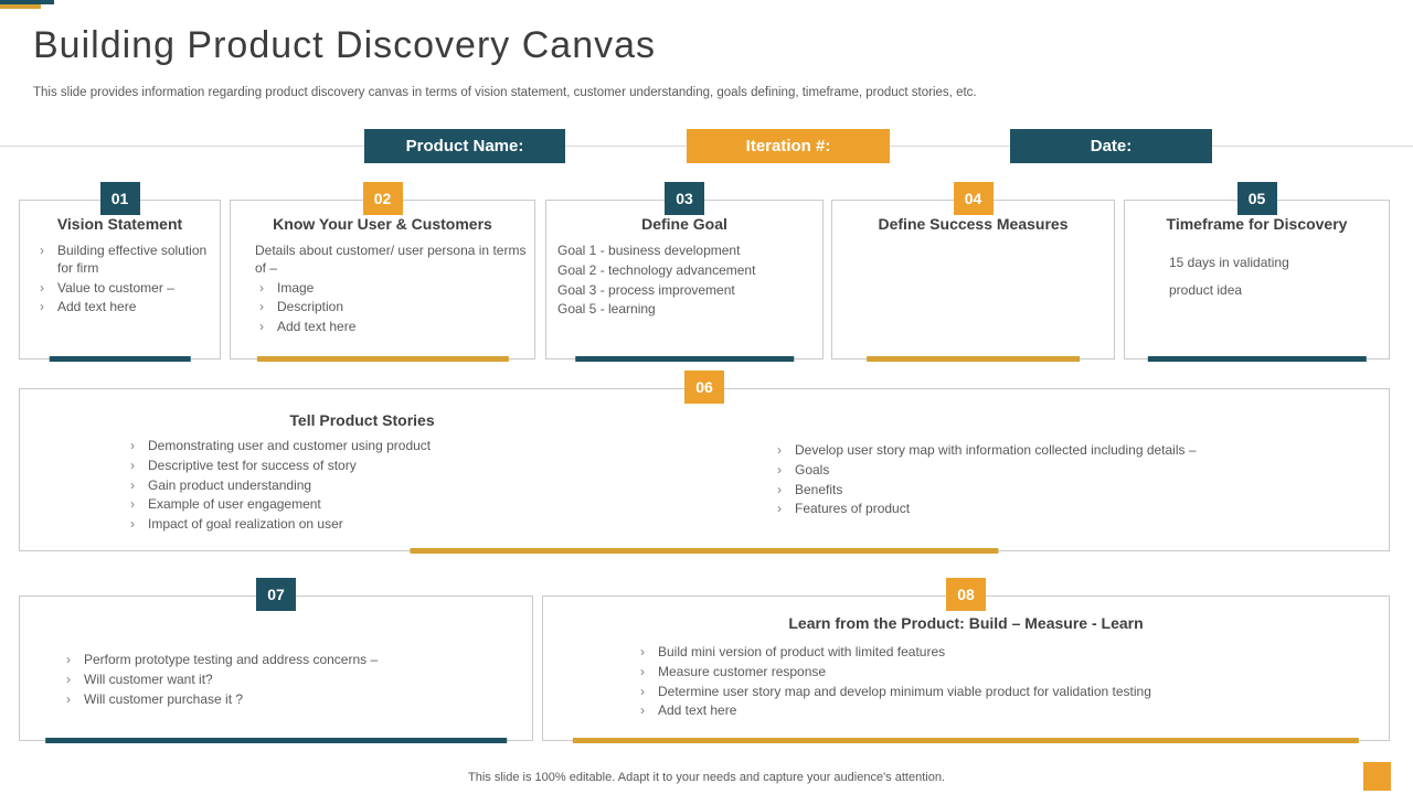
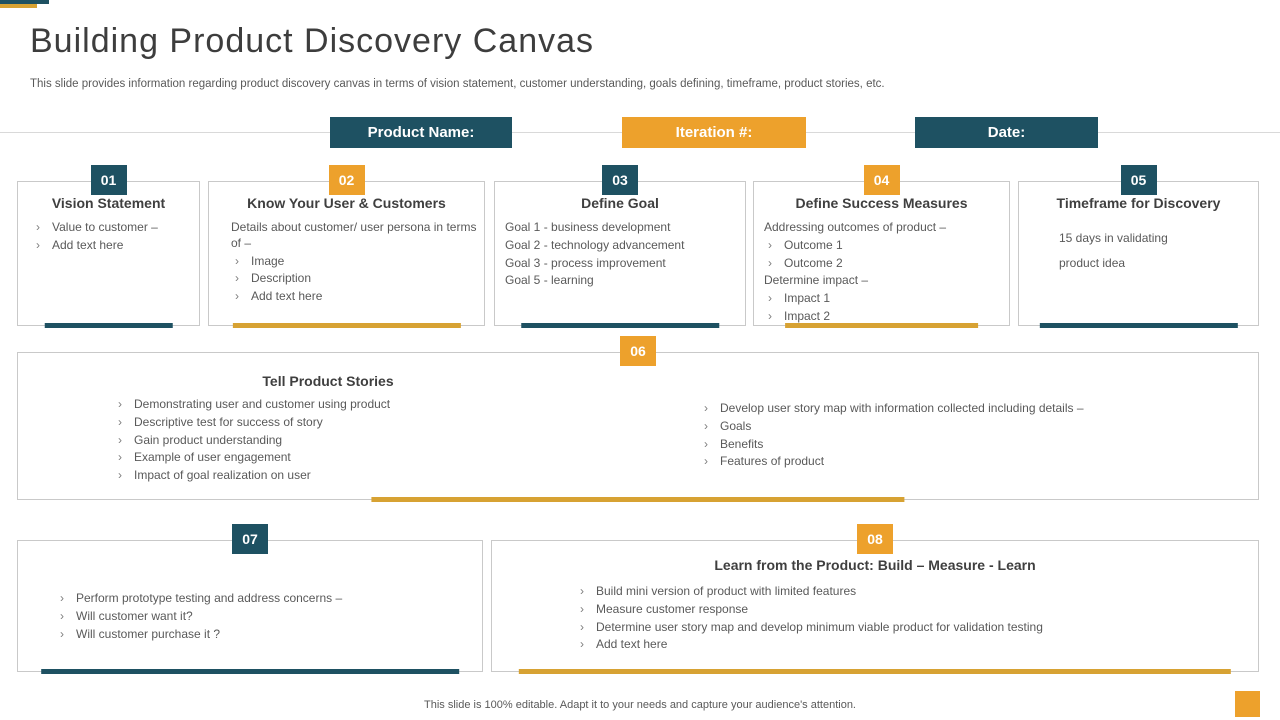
  Building Product Discovery Canvas
  This slide provides information regarding product discovery canvas in terms of vision statement, customer understanding, goals defining, timeframe, product stories, etc.
  Product Name:
  Iteration #:
  Date:
  01
  Vision Statement
- Building effective solution for firm
  Value to customer –
  Add text here
  02
  Know Your User & Customers
  Details about customer/ user persona in terms of –
  Image
  Description
  Add text here
  03
  Define Goal
  Goal 1 - business development
  Goal 2 - technology advancement
  Goal 3 - process improvement
  Goal 5 - learning
  04
  Define Success Measures
+ Addressing outcomes of product –
+ Outcome 1
+ Outcome 2
+ Determine impact –
+ Impact 1
+ Impact 2
  05
  Timeframe for Discovery
  15 days in validating
  product idea
  06
  Tell Product Stories
  Demonstrating user and customer using product
  Descriptive test for success of story
  Gain product understanding
  Example of user engagement
  Impact of goal realization on user
  Develop user story map with information collected including details –
  Goals
  Benefits
  Features of product
  07
  Perform prototype testing and address concerns –
  Will customer want it?
  Will customer purchase it ?
  08
  Learn from the Product: Build – Measure - Learn
  Build mini version of product with limited features
  Measure customer response
  Determine user story map and develop minimum viable product for validation testing
  Add text here
  This slide is 100% editable. Adapt it to your needs and capture your audience's attention.
